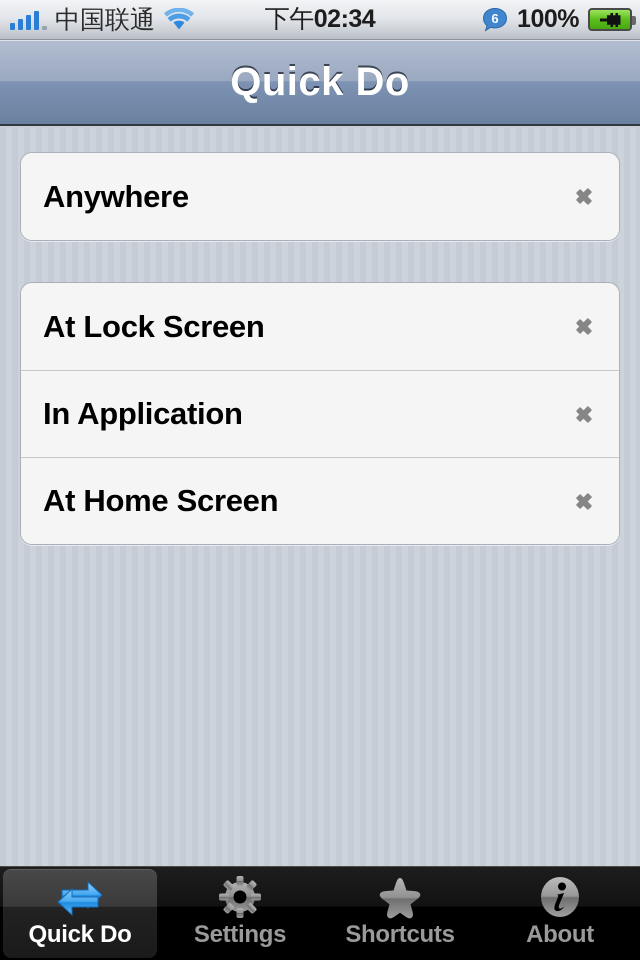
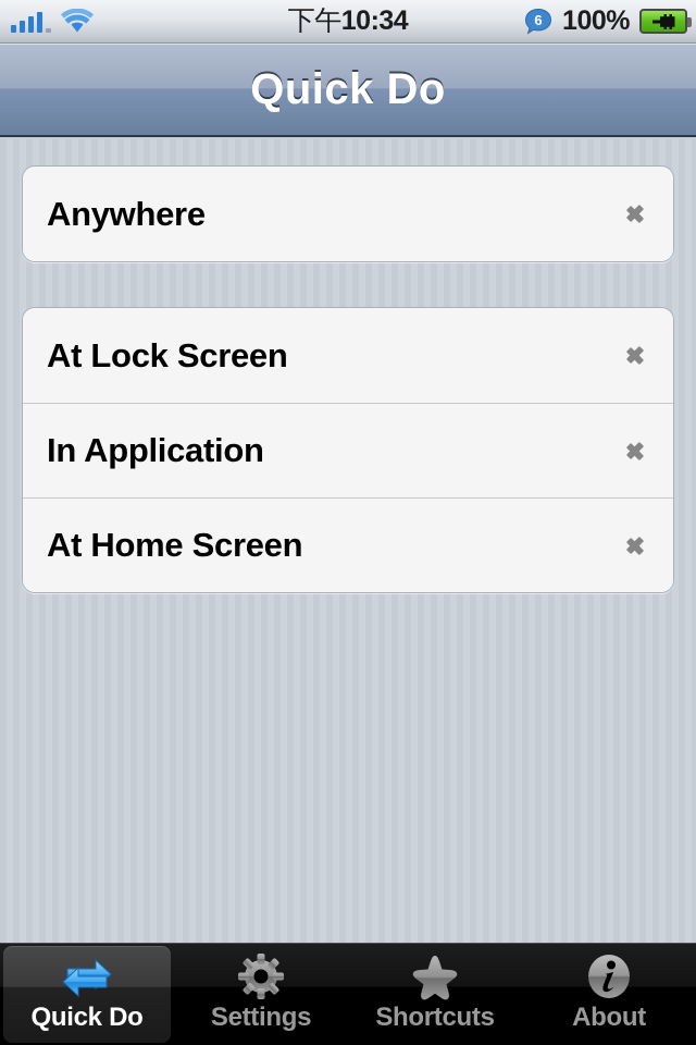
- 中国联通
- 下午02:34
+ 下午10:34
  6
  100%
  Quick Do
  Anywhere
  At Lock Screen
  In Application
  At Home Screen
  Quick Do
  Settings
  Shortcuts
  About
